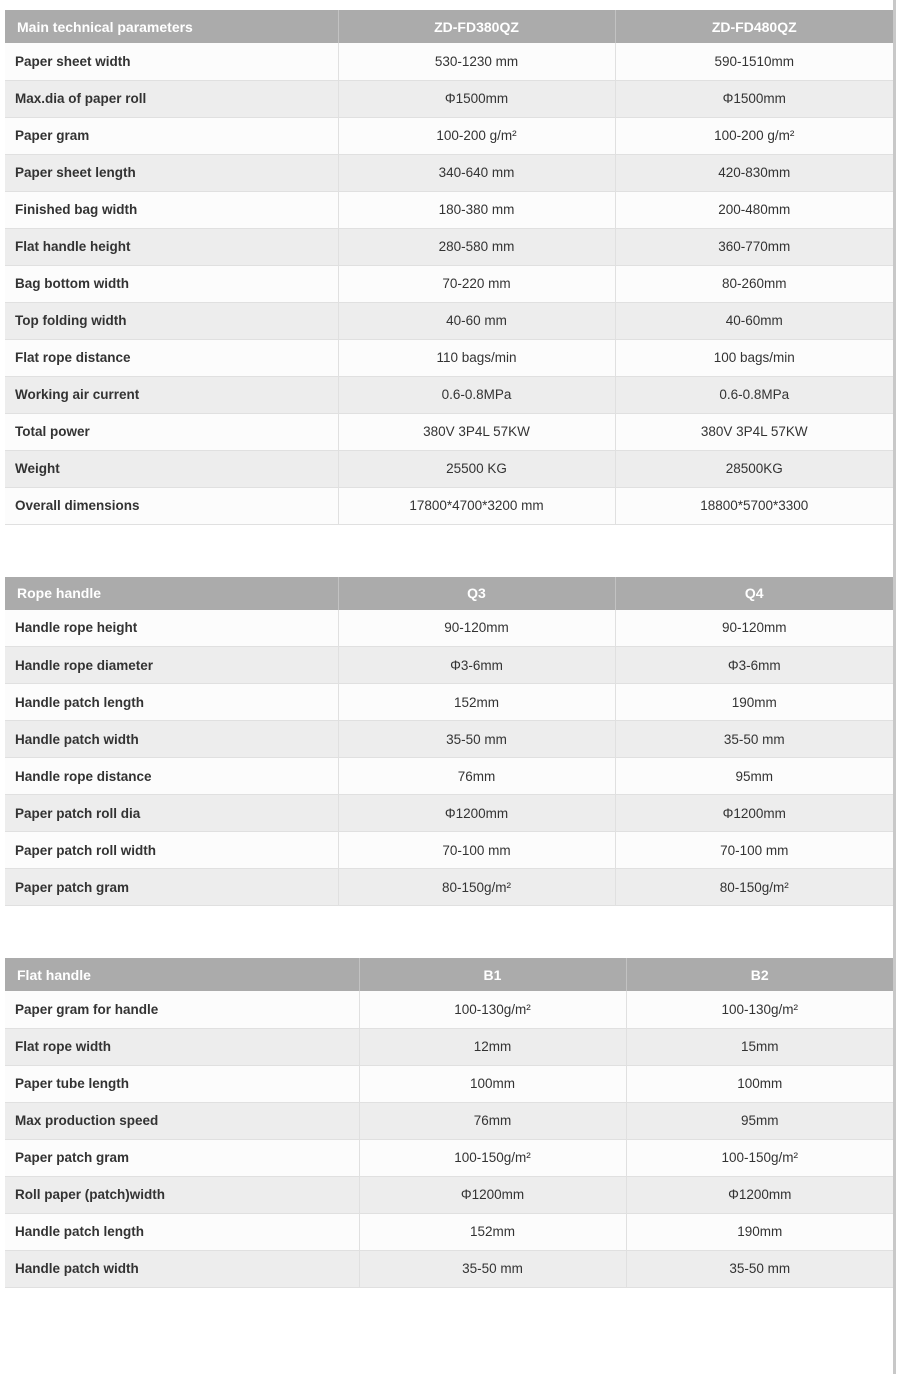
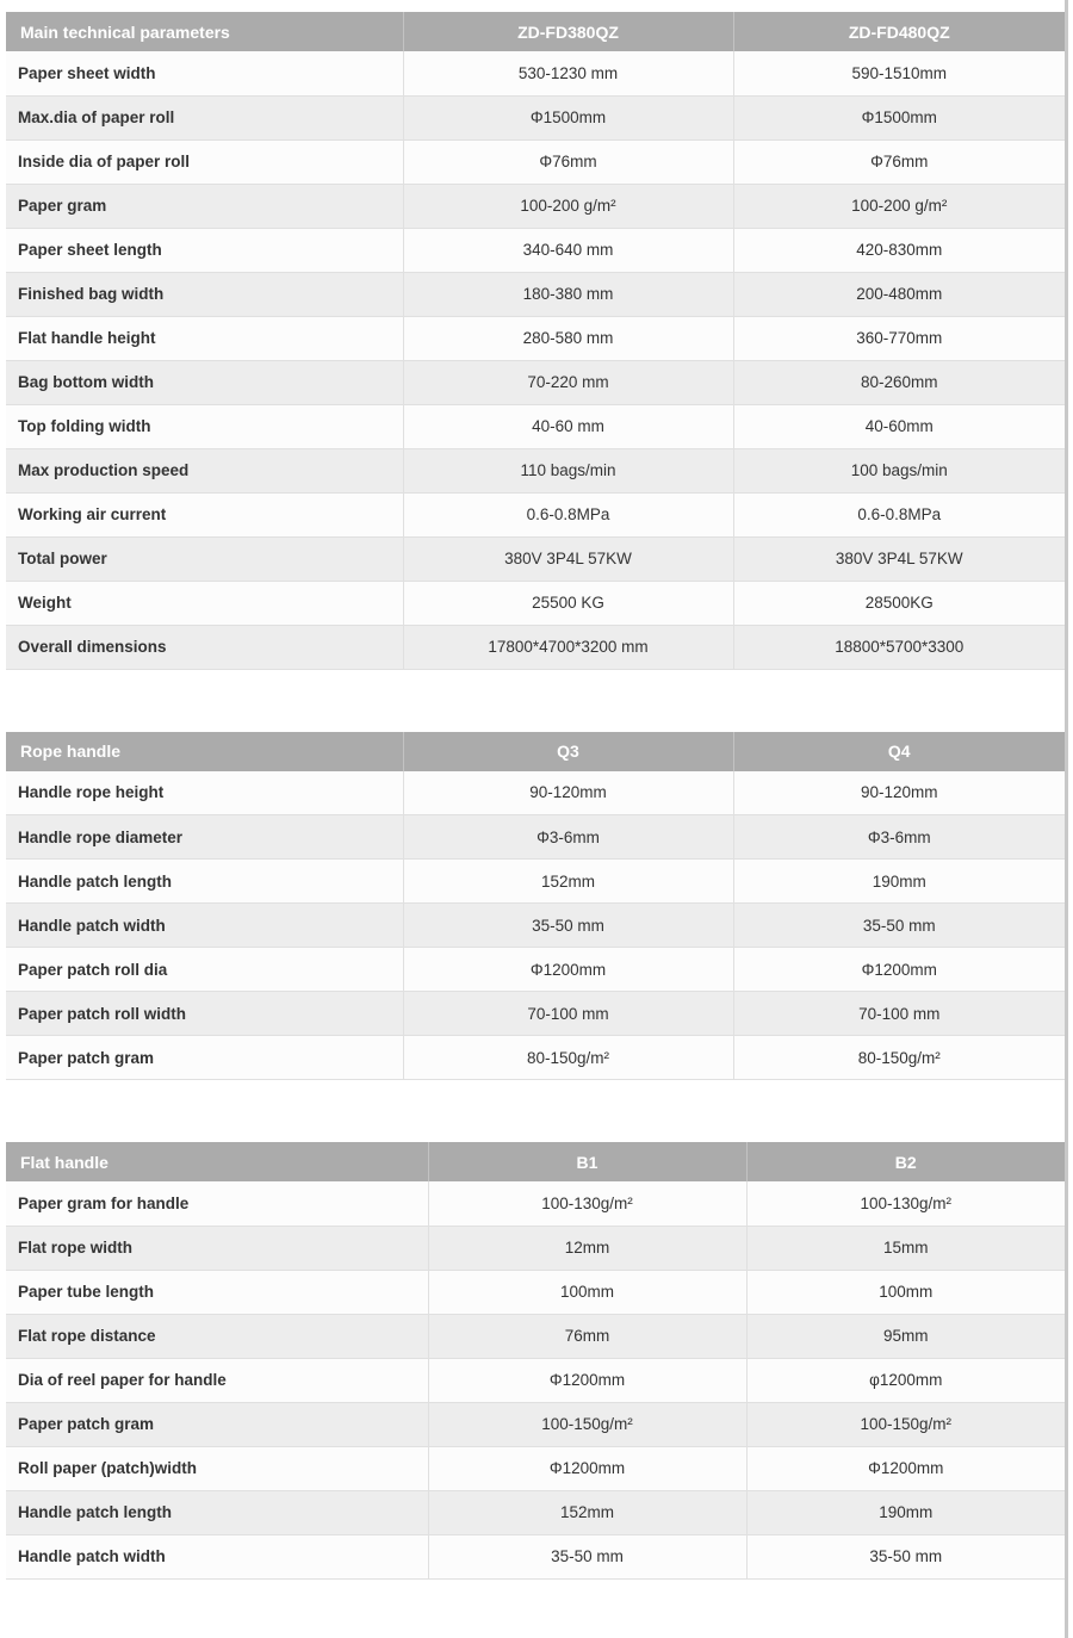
  Main technical parameters	ZD-FD380QZ	ZD-FD480QZ
  Paper sheet width	530-1230 mm	590-1510mm
  Max.dia of paper roll	Φ1500mm	Φ1500mm
+ Inside dia of paper roll	Φ76mm	Φ76mm
  Paper gram	100-200 g/m²	100-200 g/m²
  Paper sheet length	340-640 mm	420-830mm
  Finished bag width	180-380 mm	200-480mm
  Flat handle height	280-580 mm	360-770mm
  Bag bottom width	70-220 mm	80-260mm
  Top folding width	40-60 mm	40-60mm
- Flat rope distance	110 bags/min	100 bags/min
+ Max production speed	110 bags/min	100 bags/min
  Working air current	0.6-0.8MPa	0.6-0.8MPa
  Total power	380V 3P4L 57KW	380V 3P4L 57KW
  Weight	25500 KG	28500KG
  Overall dimensions	17800*4700*3200 mm	18800*5700*3300
  Rope handle	Q3	Q4
  Handle rope height	90-120mm	90-120mm
  Handle rope diameter	Φ3-6mm	Φ3-6mm
  Handle patch length	152mm	190mm
  Handle patch width	35-50 mm	35-50 mm
- Handle rope distance	76mm	95mm
  Paper patch roll dia	Φ1200mm	Φ1200mm
  Paper patch roll width	70-100 mm	70-100 mm
  Paper patch gram	80-150g/m²	80-150g/m²
  Flat handle	B1	B2
  Paper gram for handle	100-130g/m²	100-130g/m²
  Flat rope width	12mm	15mm
  Paper tube length	100mm	100mm
- Max production speed	76mm	95mm
+ Flat rope distance	76mm	95mm
+ Dia of reel paper for handle	Φ1200mm	φ1200mm
  Paper patch gram	100-150g/m²	100-150g/m²
  Roll paper (patch)width	Φ1200mm	Φ1200mm
  Handle patch length	152mm	190mm
  Handle patch width	35-50 mm	35-50 mm
